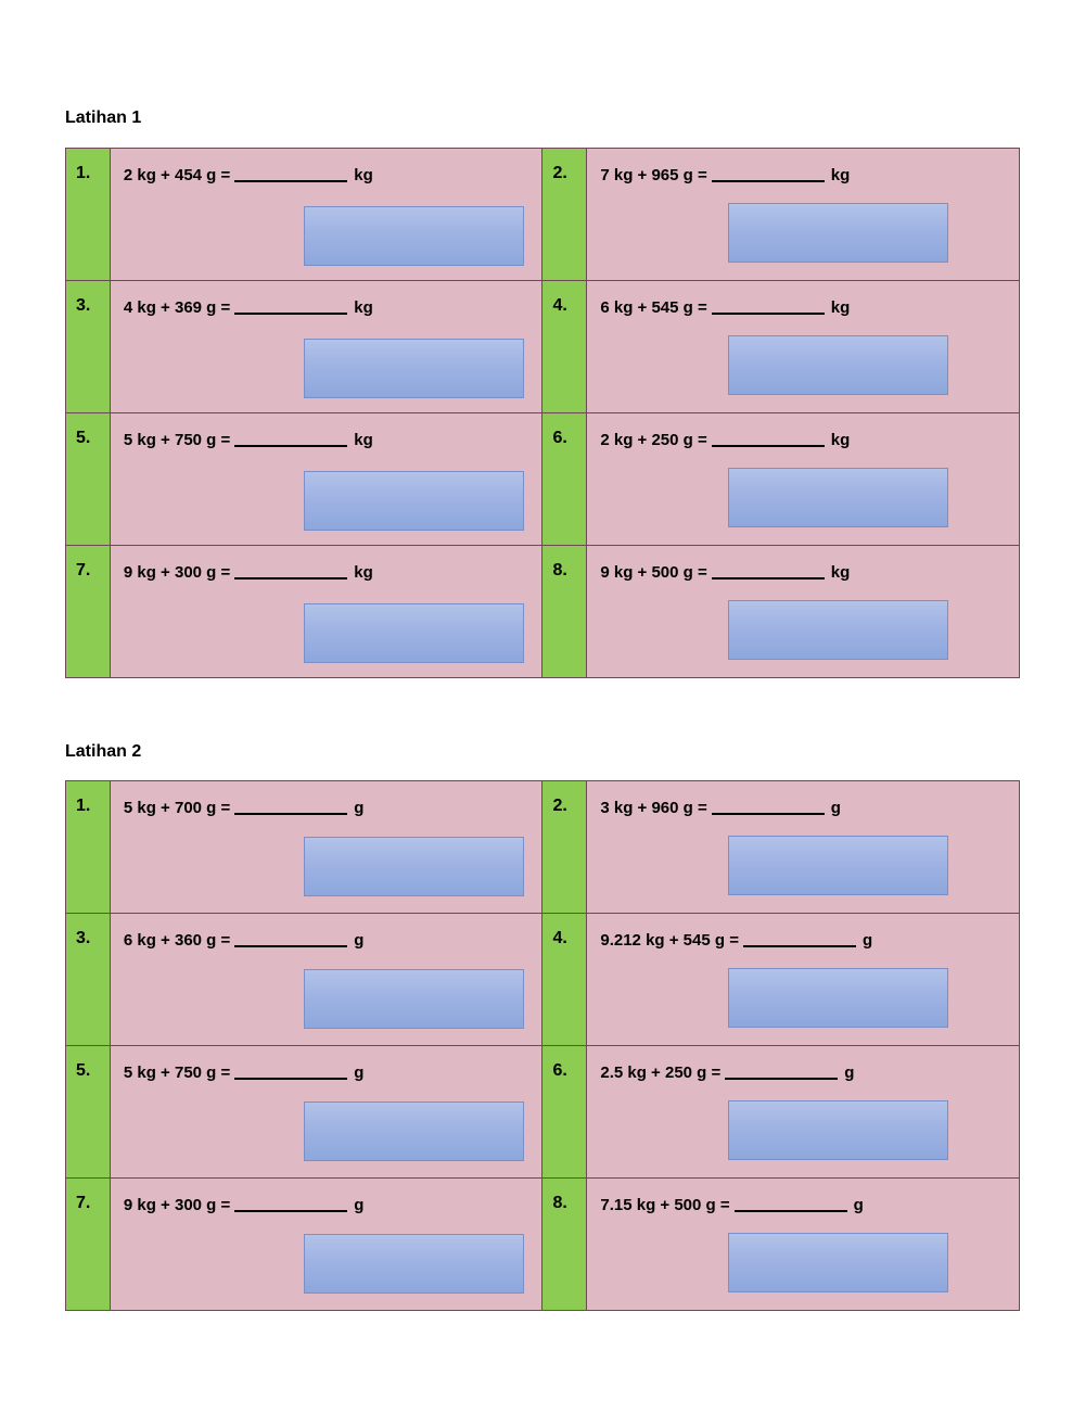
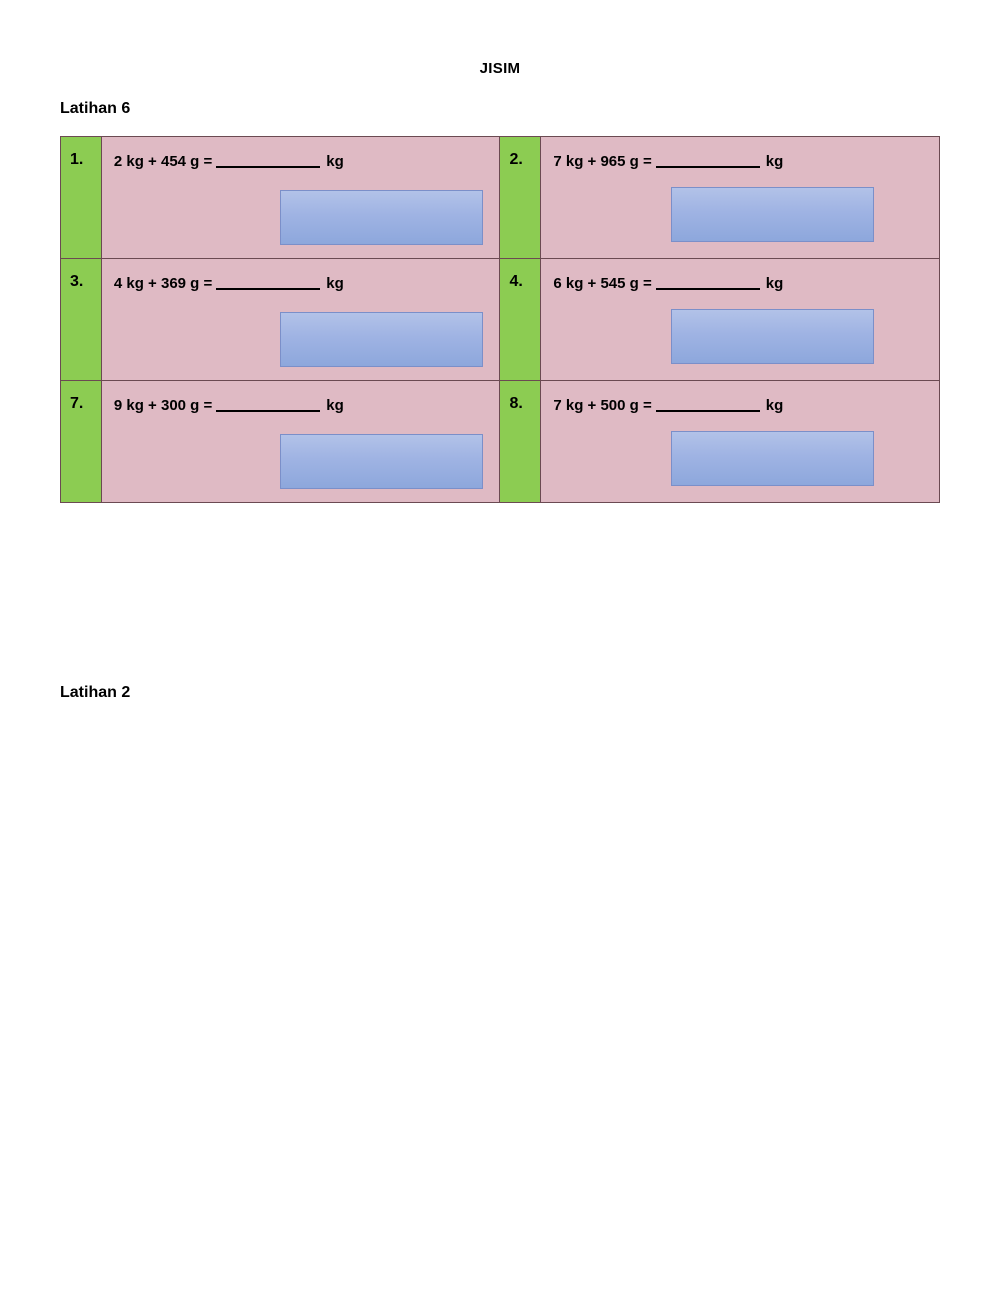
+ JISIM
- Latihan 1
+ Latihan 6
  1.	2 kg + 454 g = kg	2.	7 kg + 965 g = kg
  3.	4 kg + 369 g = kg	4.	6 kg + 545 g = kg
- 5.	5 kg + 750 g = kg	6.	2 kg + 250 g = kg
- 7.	9 kg + 300 g = kg	8.	9 kg + 500 g = kg
+ 7.	9 kg + 300 g = kg	8.	7 kg + 500 g = kg
  Latihan 2
- 1.	5 kg + 700 g = g	2.	3 kg + 960 g = g
- 3.	6 kg + 360 g = g	4.	9.212 kg + 545 g = g
- 5.	5 kg + 750 g = g	6.	2.5 kg + 250 g = g
- 7.	9 kg + 300 g = g	8.	7.15 kg + 500 g = g
